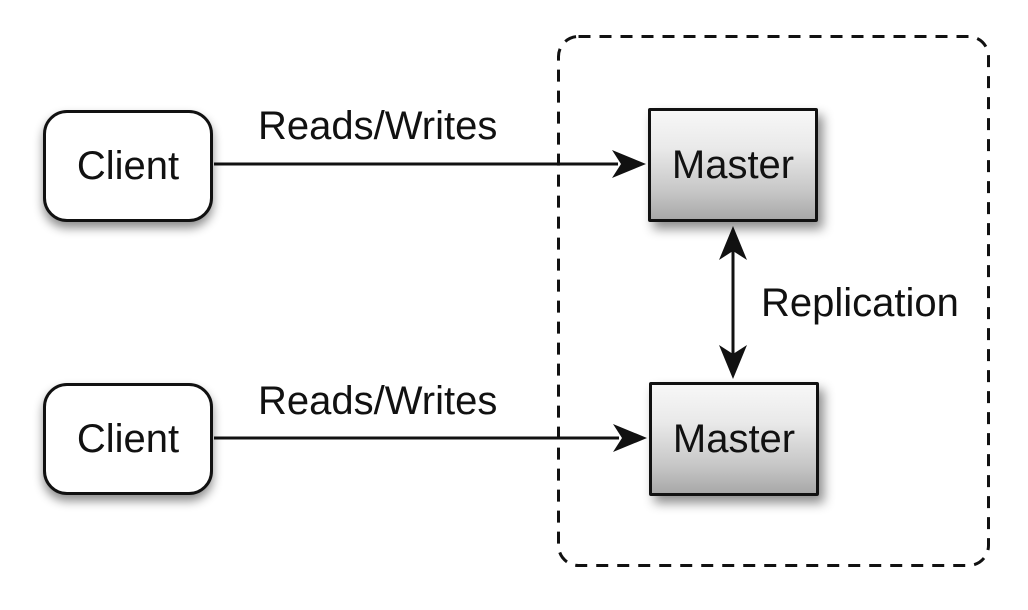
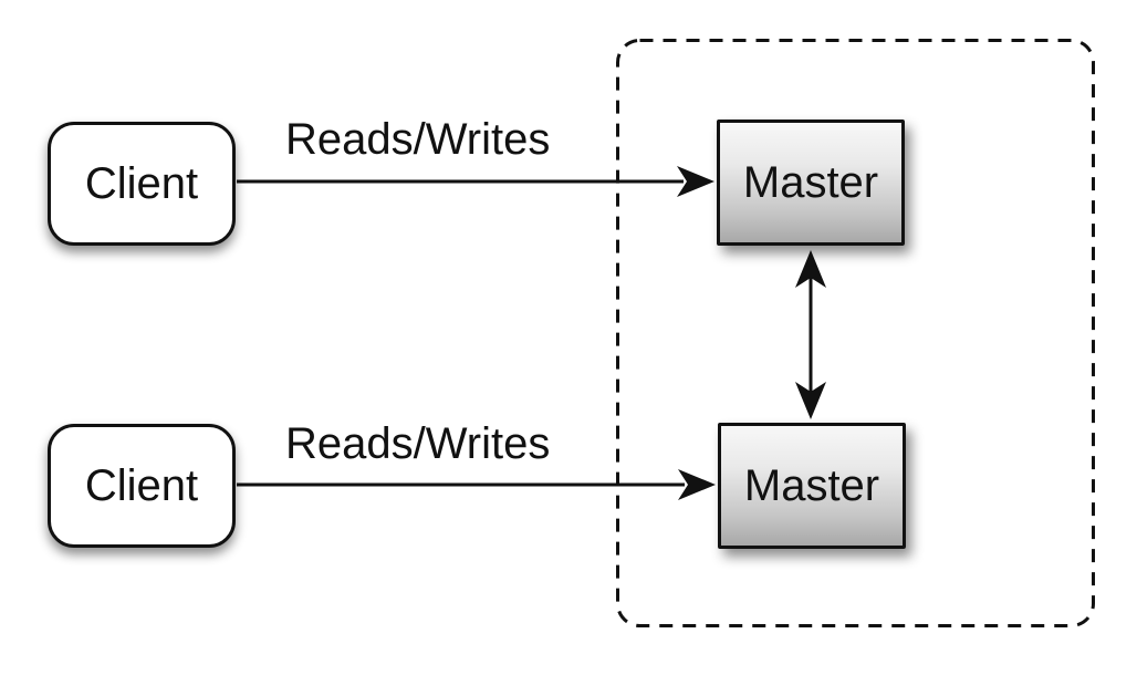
  Client
  Client
  Master
  Master
  Reads/Writes
  Reads/Writes
- Replication
